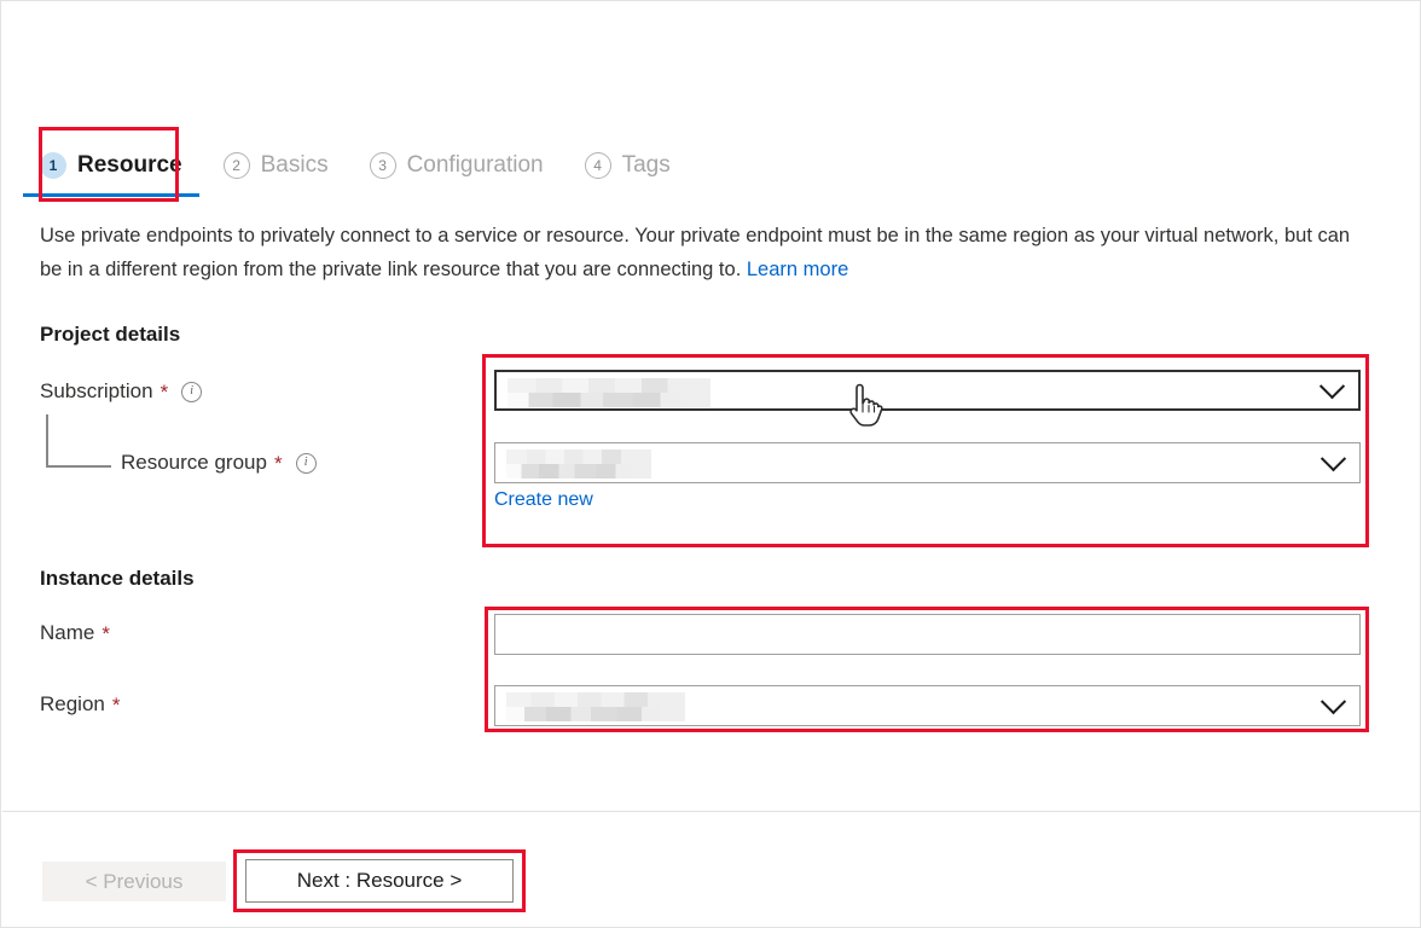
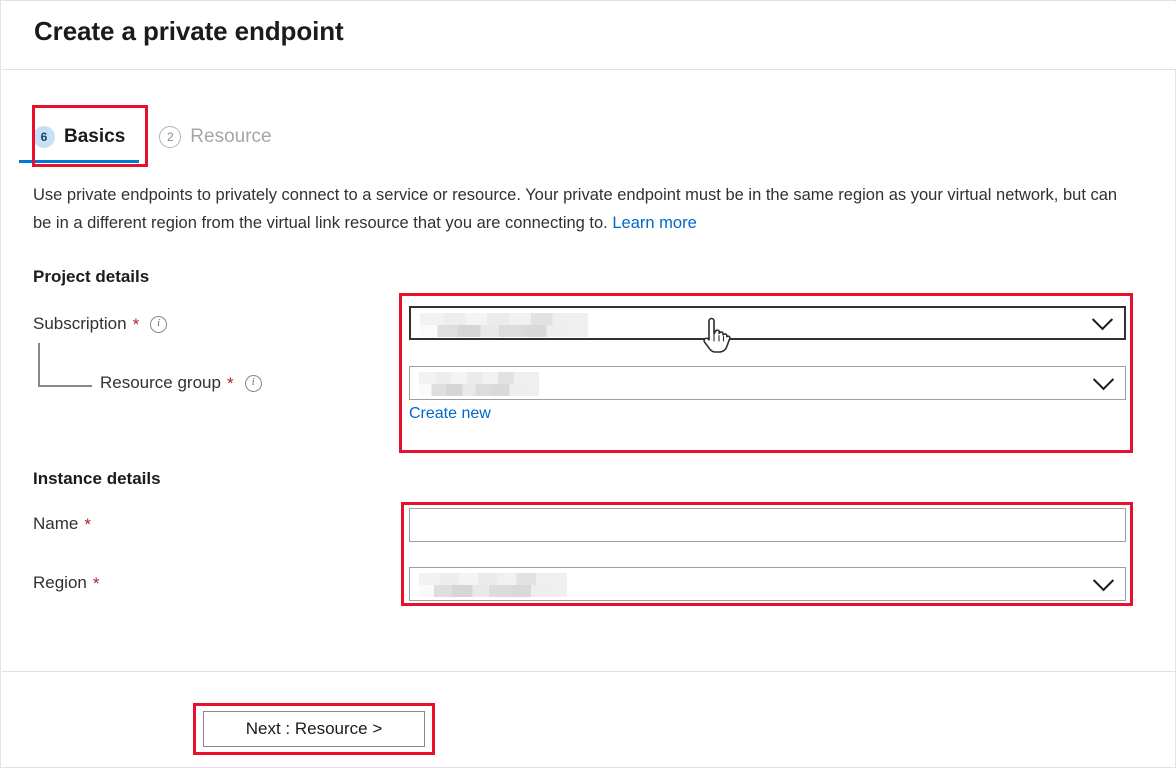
+ Create a private endpoint
- 1
+ 6
- Resource
+ Basics
  2
- Basics
+ Resource
- 3
- Configuration
- 4
- Tags
- Use private endpoints to privately connect to a service or resource. Your private endpoint must be in the same region as your virtual network, but can be in a different region from the private link resource that you are connecting to. Learn more
+ Use private endpoints to privately connect to a service or resource. Your private endpoint must be in the same region as your virtual network, but can be in a different region from the virtual link resource that you are connecting to. Learn more
  Project details
  Subscription
  *
  i
  Resource group
  *
  i
  Create new
  Instance details
  Name
  *
  Region
  *
- < Previous
  Next : Resource >
